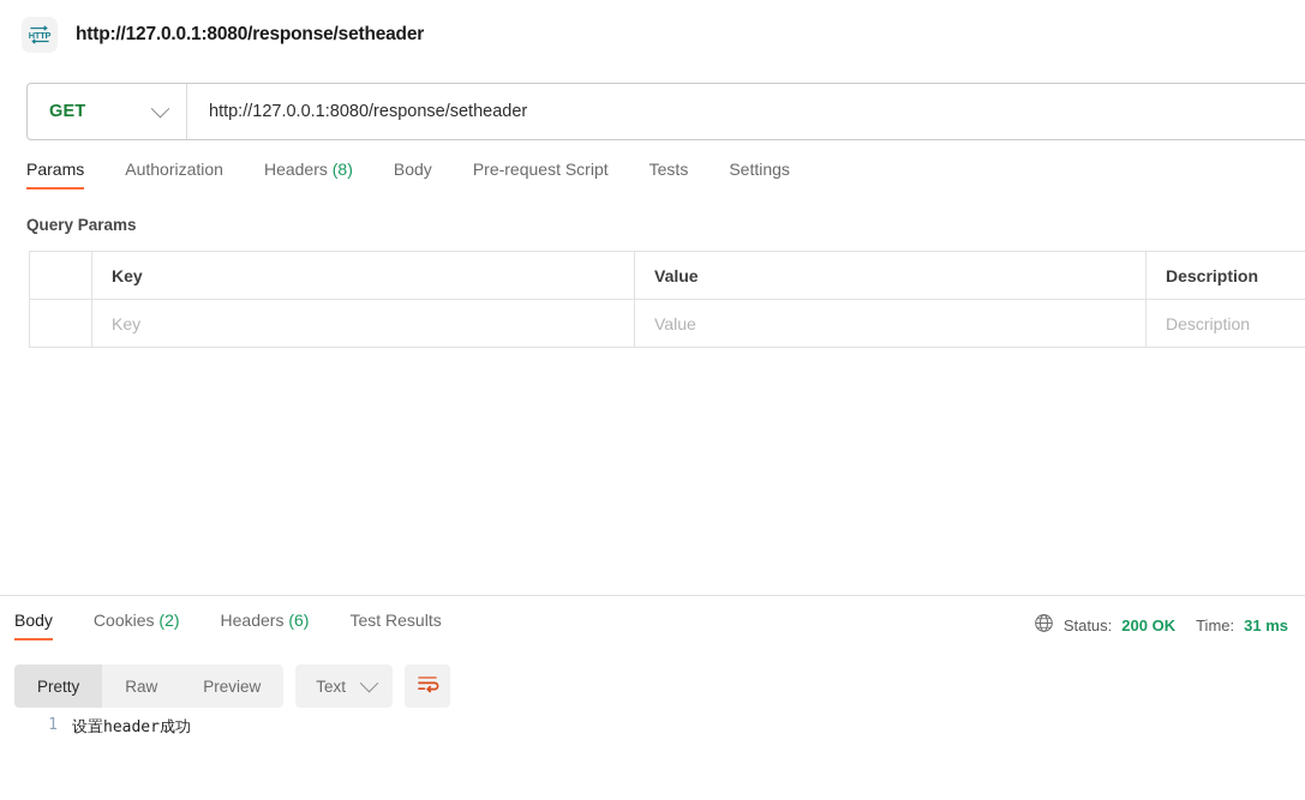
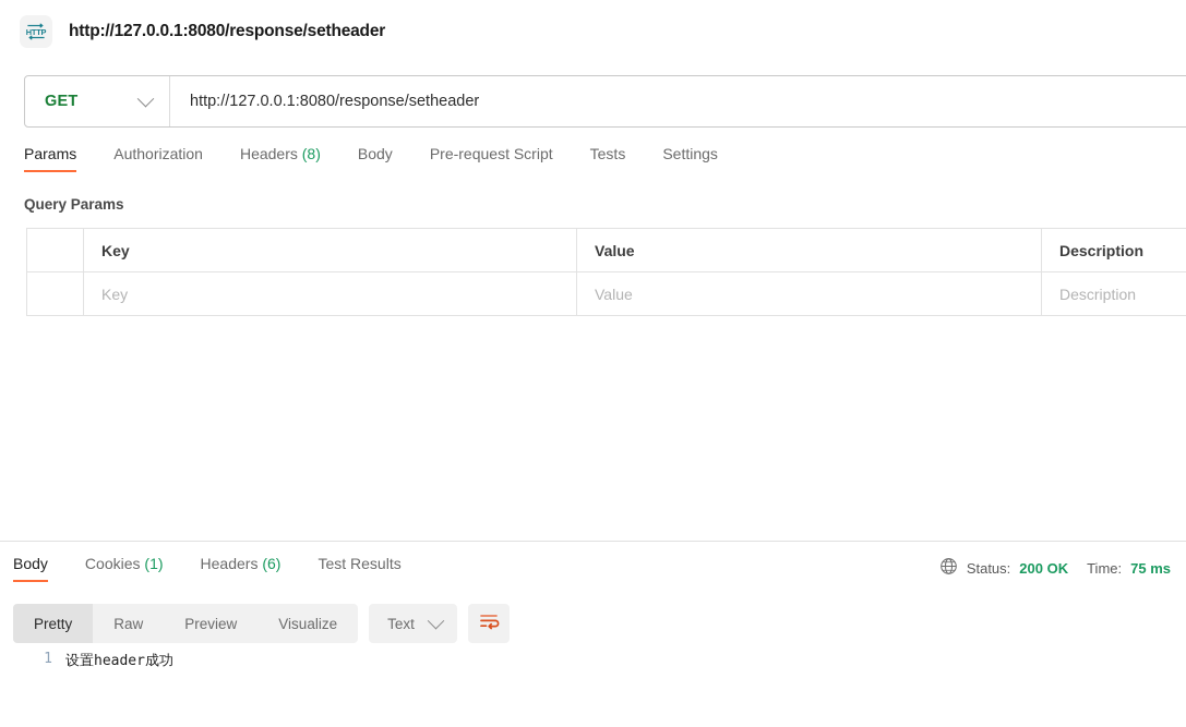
  HTTP
  http://127.0.0.1:8080/response/setheader
  GET
  http://127.0.0.1:8080/response/setheader
  Params
  Authorization
  Headers (8)
  Body
  Pre-request Script
  Tests
  Settings
  Query Params
  	Key	Value	Description
  	Key	Value	Description
  Body
- Cookies (2)
+ Cookies (1)
  Headers (6)
  Test Results
  Status:
  200 OK
  Time:
- 31 ms
+ 75 ms
  Pretty
  Raw
  Preview
+ Visualize
  Text
  1
  设置header成功
